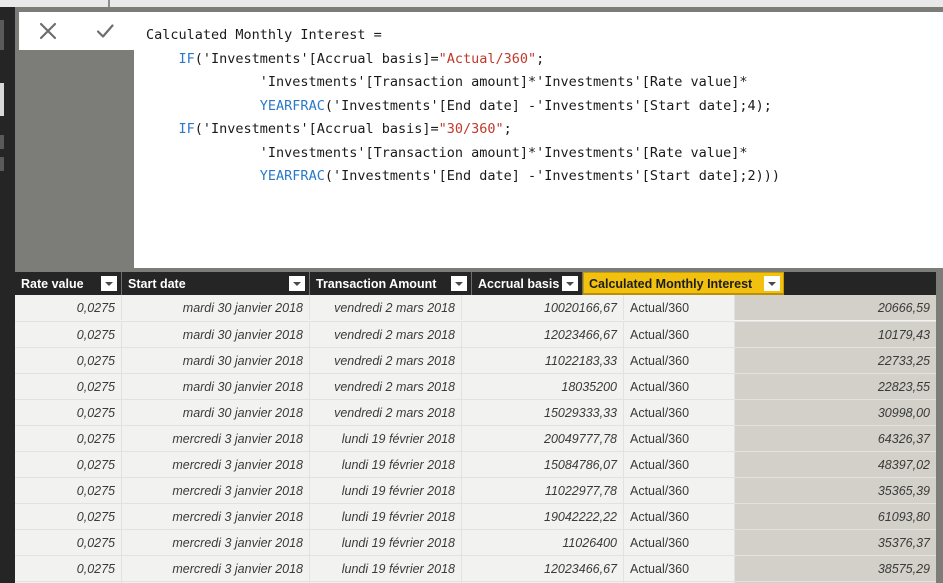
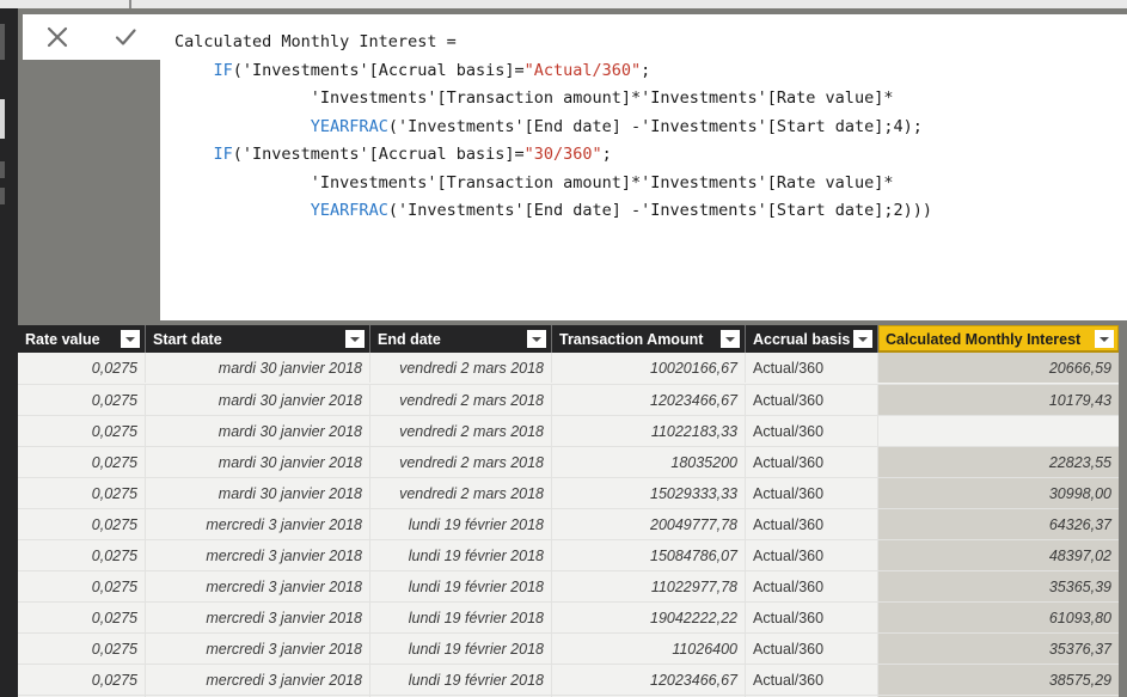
  Calculated Monthly Interest =
  IF('Investments'[Accrual basis]="Actual/360";
  'Investments'[Transaction amount]*'Investments'[Rate value]*
  YEARFRAC('Investments'[End date] -'Investments'[Start date];4);
  IF('Investments'[Accrual basis]="30/360";
  'Investments'[Transaction amount]*'Investments'[Rate value]*
  YEARFRAC('Investments'[End date] -'Investments'[Start date];2)))
  Rate value
  Start date
+ End date
  Transaction Amount
  Accrual basis
  Calculated Monthly Interest
  0,0275
  mardi 30 janvier 2018
  vendredi 2 mars 2018
  10020166,67
  Actual/360
  20666,59
  0,0275
  mardi 30 janvier 2018
  vendredi 2 mars 2018
  12023466,67
  Actual/360
  10179,43
  0,0275
  mardi 30 janvier 2018
  vendredi 2 mars 2018
  11022183,33
  Actual/360
- 22733,25
  0,0275
  mardi 30 janvier 2018
  vendredi 2 mars 2018
  18035200
  Actual/360
  22823,55
  0,0275
  mardi 30 janvier 2018
  vendredi 2 mars 2018
  15029333,33
  Actual/360
  30998,00
  0,0275
  mercredi 3 janvier 2018
  lundi 19 février 2018
  20049777,78
  Actual/360
  64326,37
  0,0275
  mercredi 3 janvier 2018
  lundi 19 février 2018
  15084786,07
  Actual/360
  48397,02
  0,0275
  mercredi 3 janvier 2018
  lundi 19 février 2018
  11022977,78
  Actual/360
  35365,39
  0,0275
  mercredi 3 janvier 2018
  lundi 19 février 2018
  19042222,22
  Actual/360
  61093,80
  0,0275
  mercredi 3 janvier 2018
  lundi 19 février 2018
  11026400
  Actual/360
  35376,37
  0,0275
  mercredi 3 janvier 2018
  lundi 19 février 2018
  12023466,67
  Actual/360
  38575,29
